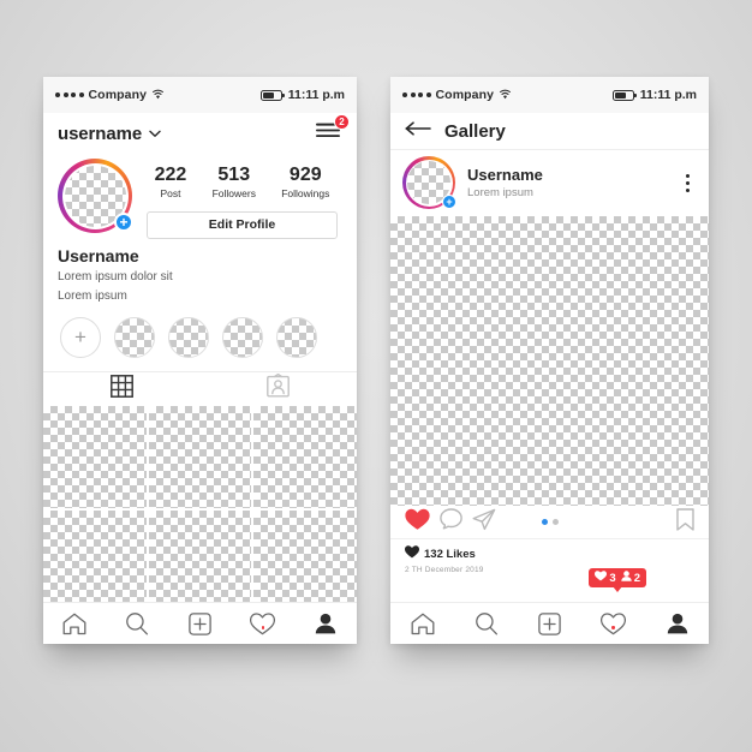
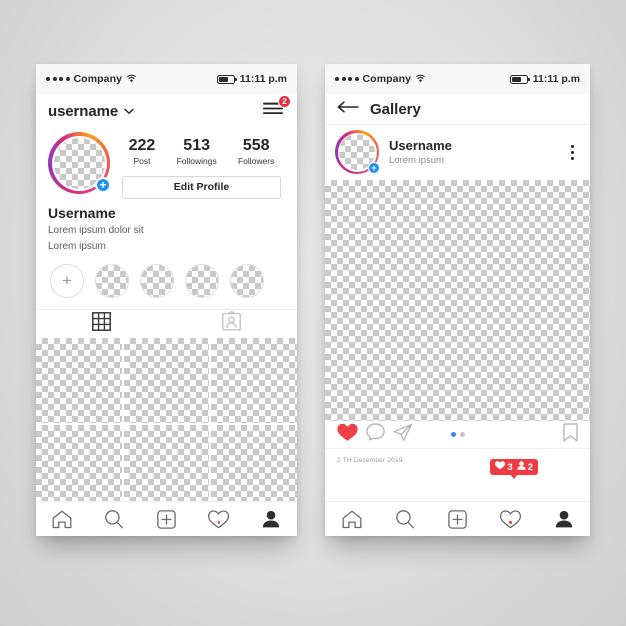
  Company
  11:11 p.m
  username
  2
  +
  222
  Post
  513
- Followers
+ Followings
- 929
+ 558
- Followings
+ Followers
  Edit Profile
  Username
  Lorem ipsum dolor sit
  Lorem ipsum
  +
  Company
  11:11 p.m
  Gallery
  +
  Username
  Lorem ipsum
- 132 Likes
  3
  2
